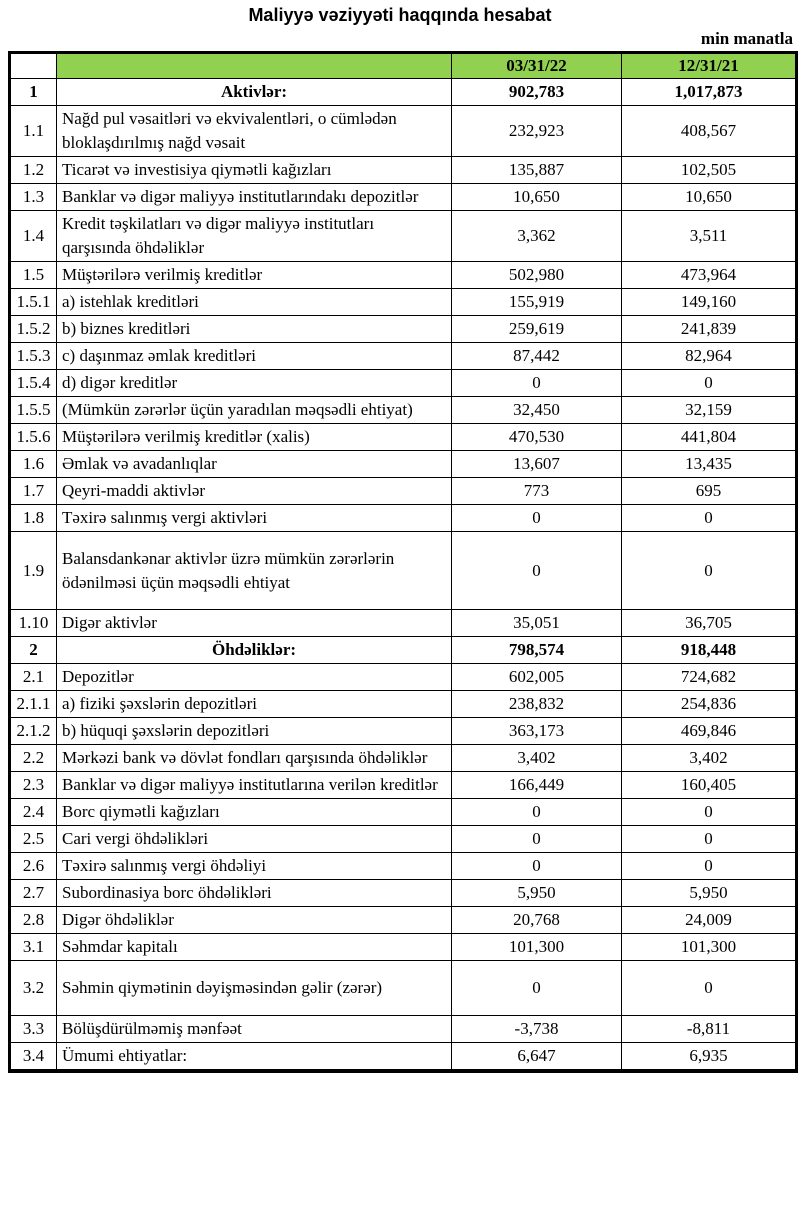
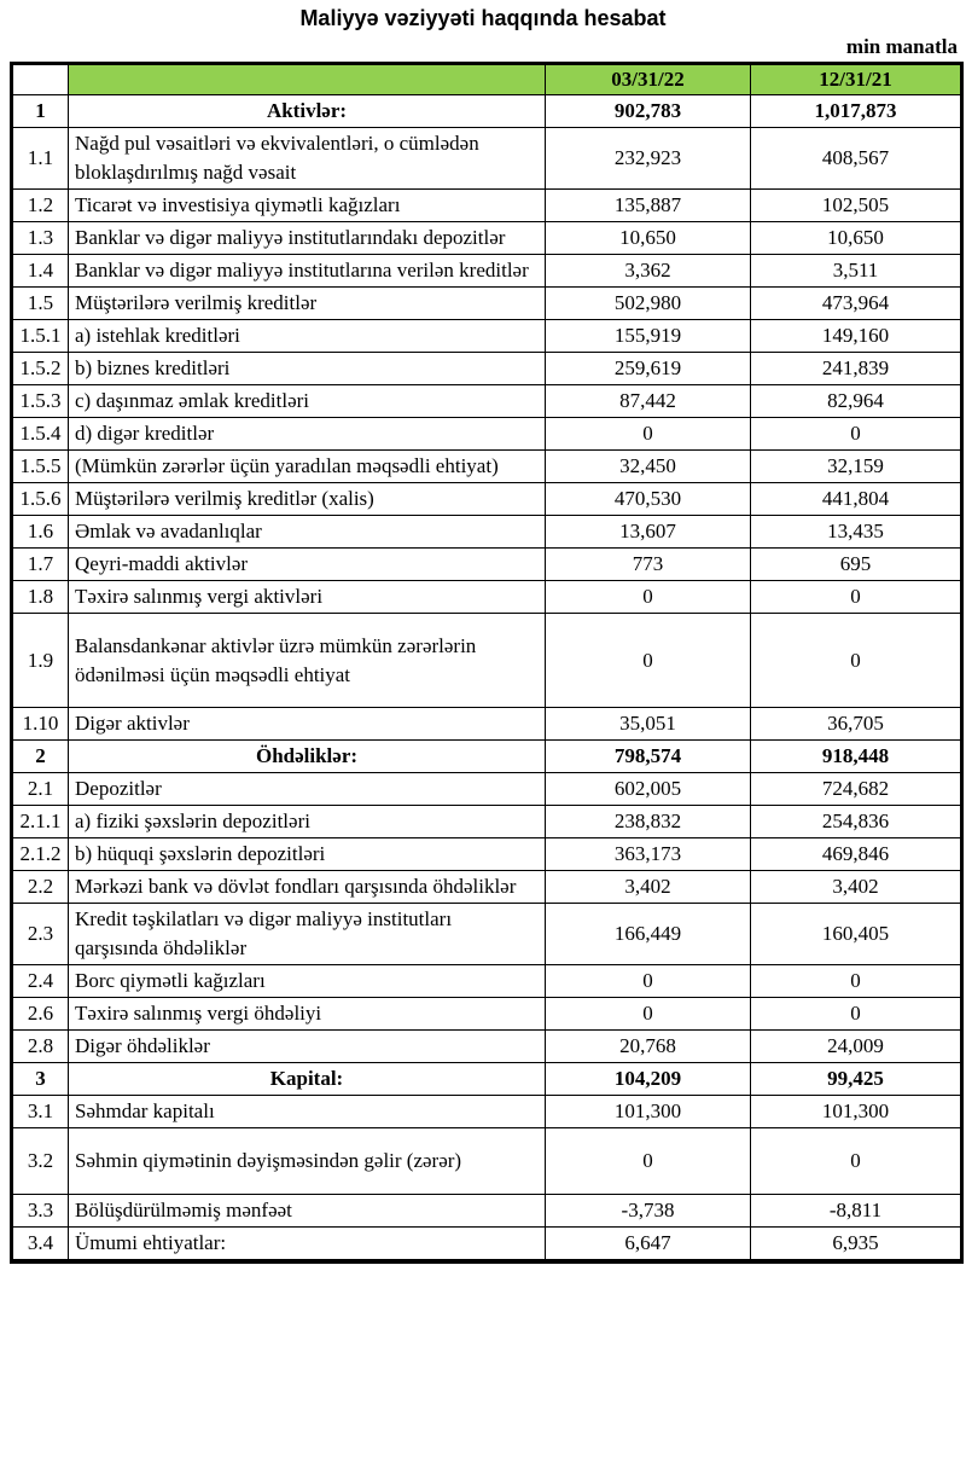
  Maliyyə vəziyyəti haqqında hesabat
  min manatla
  		03/31/22	12/31/21
  1	Aktivlər:	902,783	1,017,873
  1.1	Nağd pul vəsaitləri və ekvivalentləri, o cümlədən bloklaşdırılmış nağd vəsait	232,923	408,567
  1.2	Ticarət və investisiya qiymətli kağızları	135,887	102,505
  1.3	Banklar və digər maliyyə institutlarındakı depozitlər	10,650	10,650
- 1.4	Kredit təşkilatları və digər maliyyə institutları qarşısında öhdəliklər	3,362	3,511
+ 1.4	Banklar və digər maliyyə institutlarına verilən kreditlər	3,362	3,511
  1.5	Müştərilərə verilmiş kreditlər	502,980	473,964
  1.5.1	a) istehlak kreditləri	155,919	149,160
  1.5.2	b) biznes kreditləri	259,619	241,839
  1.5.3	c) daşınmaz əmlak kreditləri	87,442	82,964
  1.5.4	d) digər kreditlər	0	0
  1.5.5	(Mümkün zərərlər üçün yaradılan məqsədli ehtiyat)	32,450	32,159
  1.5.6	Müştərilərə verilmiş kreditlər (xalis)	470,530	441,804
  1.6	Əmlak və avadanlıqlar	13,607	13,435
  1.7	Qeyri-maddi aktivlər	773	695
  1.8	Təxirə salınmış vergi aktivləri	0	0
  1.9	Balansdankənar aktivlər üzrə mümkün zərərlərin ödənilməsi üçün məqsədli ehtiyat	0	0
  1.10	Digər aktivlər	35,051	36,705
  2	Öhdəliklər:	798,574	918,448
  2.1	Depozitlər	602,005	724,682
  2.1.1	a) fiziki şəxslərin depozitləri	238,832	254,836
  2.1.2	b) hüquqi şəxslərin depozitləri	363,173	469,846
  2.2	Mərkəzi bank və dövlət fondları qarşısında öhdəliklər	3,402	3,402
- 2.3	Banklar və digər maliyyə institutlarına verilən kreditlər	166,449	160,405
+ 2.3	Kredit təşkilatları və digər maliyyə institutları qarşısında öhdəliklər	166,449	160,405
  2.4	Borc qiymətli kağızları	0	0
- 2.5	Cari vergi öhdəlikləri	0	0
  2.6	Təxirə salınmış vergi öhdəliyi	0	0
- 2.7	Subordinasiya borc öhdəlikləri	5,950	5,950
  2.8	Digər öhdəliklər	20,768	24,009
+ 3	Kapital:	104,209	99,425
  3.1	Səhmdar kapitalı	101,300	101,300
  3.2	Səhmin qiymətinin dəyişməsindən gəlir (zərər)	0	0
  3.3	Bölüşdürülməmiş mənfəət	-3,738	-8,811
  3.4	Ümumi ehtiyatlar:	6,647	6,935
